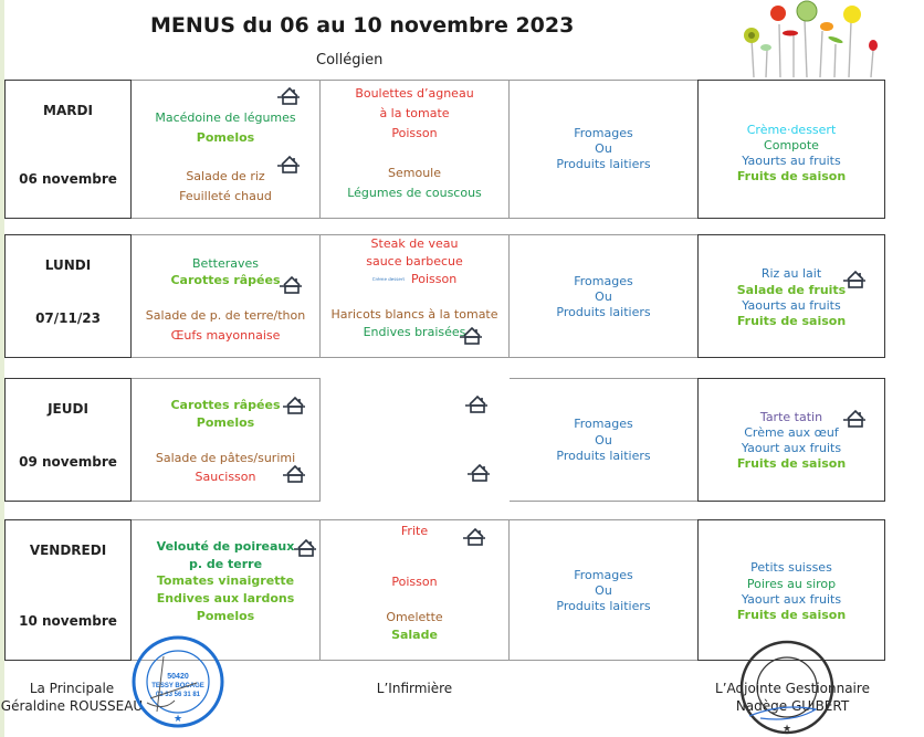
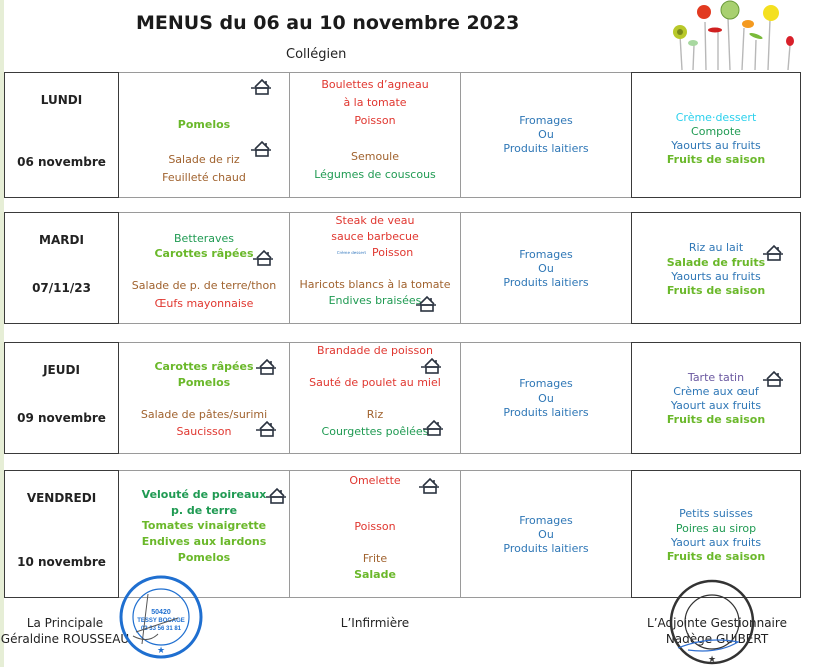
  MENUS du 06 au 10 novembre 2023
  Collégien
- MARDI
+ LUNDI
  06 novembre
- Macédoine de légumes
  Pomelos
  Salade de riz
  Feuilleté chaud
  Boulettes d’agneau
  à la tomate
  Poisson
  Semoule
  Légumes de couscous
  Fromages
  Ou
  Produits laitiers
  Crème·dessert
  Compote
  Yaourts au fruits
  Fruits de saison
- LUNDI
+ MARDI
  07/11/23
  Betteraves
  Carottes râpées
  Salade de p. de terre/thon
  Œufs mayonnaise
  Steak de veau
  sauce barbecue
  Haricots blancs à la tomate
  Endives braisées
  Fromages
  Ou
  Produits laitiers
  Riz au lait
  Salade de fruits
  Yaourts au fruits
  Fruits de saison
  JEUDI
  09 novembre
  Carottes râpées
  Pomelos
  Salade de pâtes/surimi
  Saucisson
+ Brandade de poisson
+ Sauté de poulet au miel
+ Riz
+ Courgettes poêlées
  Fromages
  Ou
  Produits laitiers
  Tarte tatin
  Crème aux œuf
  Yaourt aux fruits
  Fruits de saison
  VENDREDI
  10 novembre
  Velouté de poireaux
  p. de terre
  Tomates vinaigrette
  Endives aux lardons
  Pomelos
- Frite
+ Omelette
  Poisson
- Omelette
+ Frite
  Salade
  Fromages
  Ou
  Produits laitiers
  Petits suisses
  Poires au sirop
  Yaourt aux fruits
  Fruits de saison
  La Principale
  Géraldine ROUSSEAU
  L’Infirmière
  L’Adjonte Gestionaire
  Nadège GUIBRT
  ★
  ★
